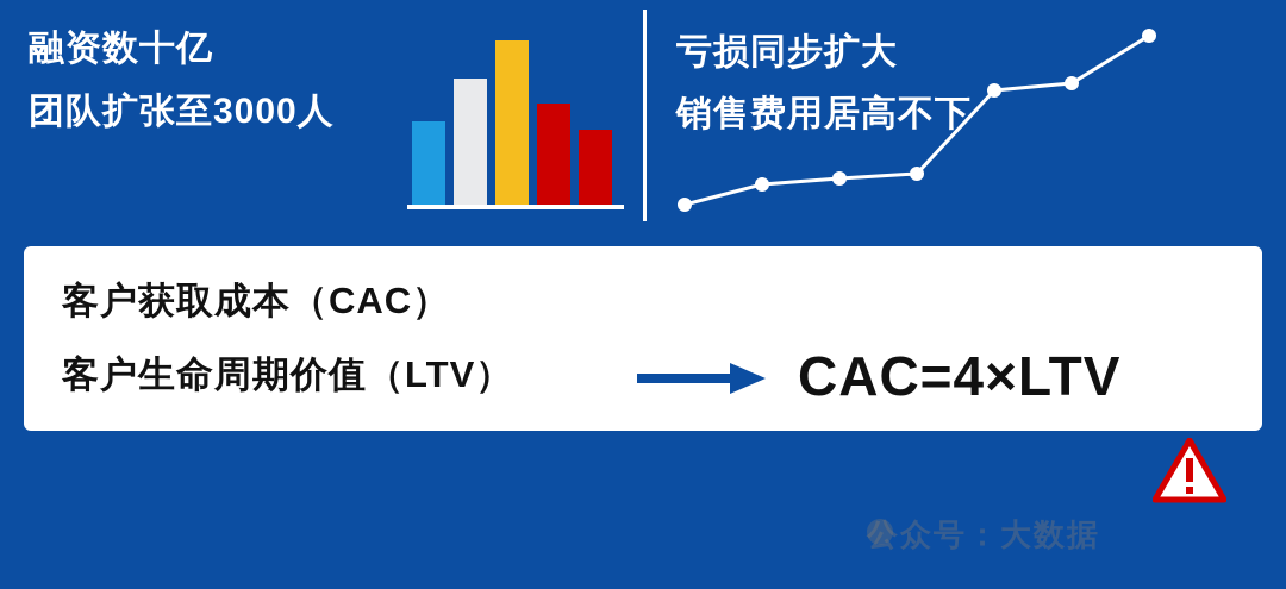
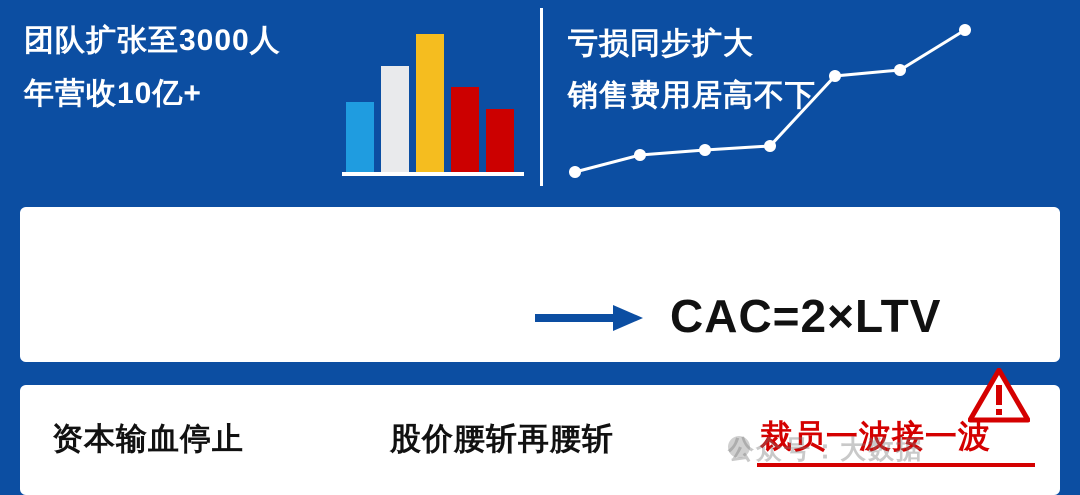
- 融资数十亿
  团队扩张至3000人
+ 年营收10亿+
  亏损同步扩大
  销售费用居高不下
- 客户获取成本（CAC）
- 客户生命周期价值（LTV）
- CAC=4×LTV
+ CAC=2×LTV
+ 资本输血停止
+ 股价腰斩再腰斩
+ 裁员一波接一波
  公众号：大数据
